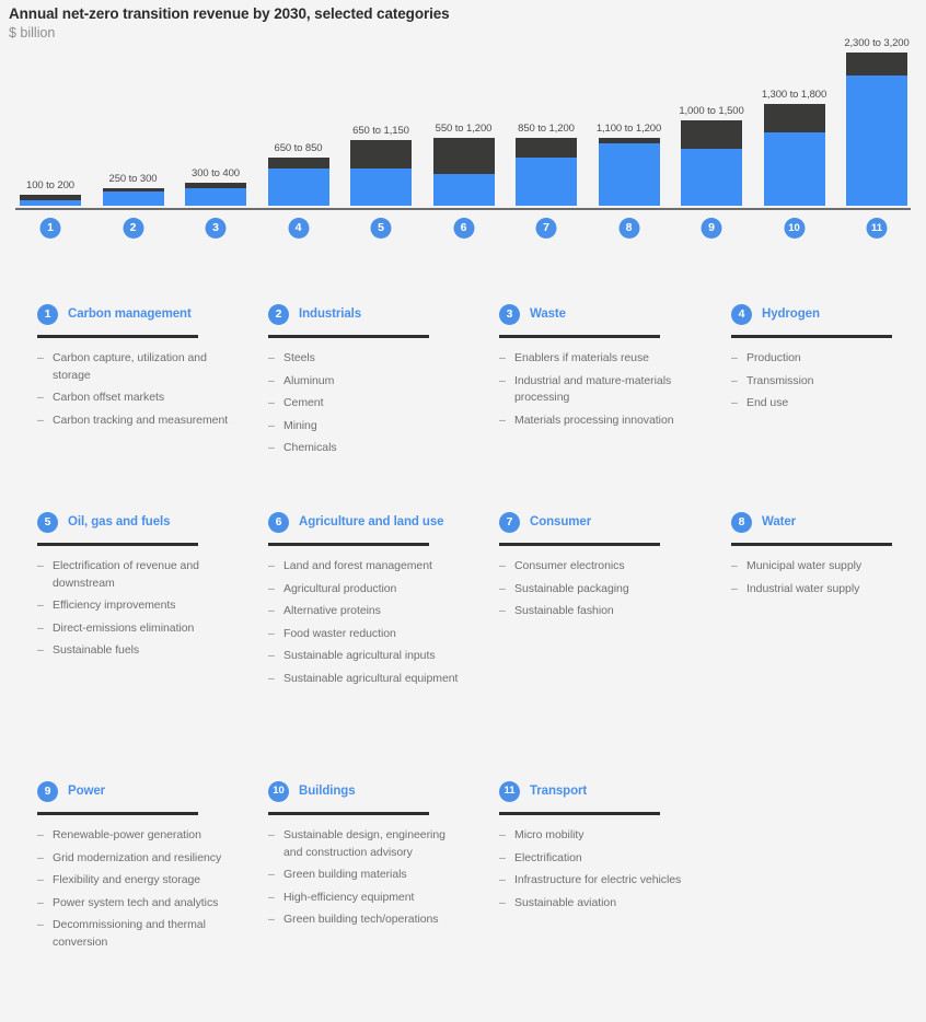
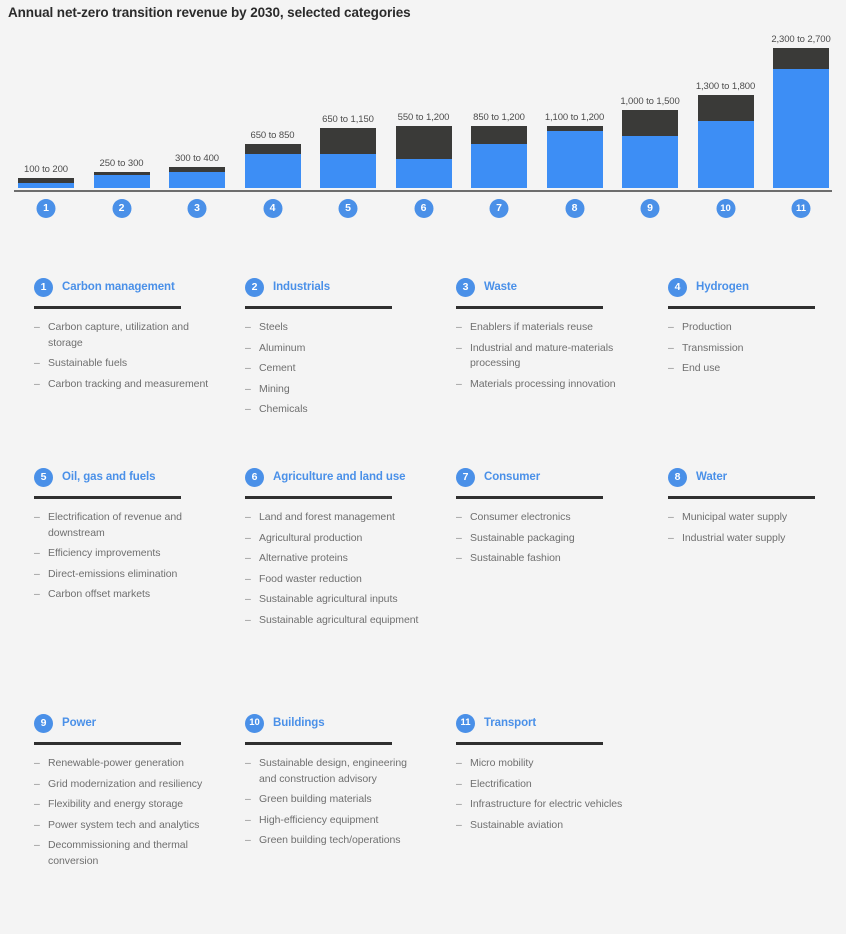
  Annual net-zero transition revenue by 2030, selected categories
- $ billion
  100 to 200
  1
  250 to 300
  2
  300 to 400
  3
  650 to 850
  4
  650 to 1,150
  5
  550 to 1,200
  6
  850 to 1,200
  7
  1,100 to 1,200
  8
  1,000 to 1,500
  9
  1,300 to 1,800
  10
- 2,300 to 3,200
+ 2,300 to 2,700
  11
  1
  Carbon management
  –
  Carbon capture, utilization and storage
  –
- Carbon offset markets
+ Sustainable fuels
  –
  Carbon tracking and measurement
  2
  Industrials
  –
  Steels
  –
  Aluminum
  –
  Cement
  –
  Mining
  –
  Chemicals
  3
  Waste
  –
  Enablers if materials reuse
  –
  Industrial and mature-materials processing
  –
  Materials processing innovation
  4
  Hydrogen
  –
  Production
  –
  Transmission
  –
  End use
  5
  Oil, gas and fuels
  –
  Electrification of revenue and downstream
  –
  Efficiency improvements
  –
  Direct-emissions elimination
  –
- Sustainable fuels
+ Carbon offset markets
  6
  Agriculture and land use
  –
  Land and forest management
  –
  Agricultural production
  –
  Alternative proteins
  –
  Food waster reduction
  –
  Sustainable agricultural inputs
  –
  Sustainable agricultural equipment
  7
  Consumer
  –
  Consumer electronics
  –
  Sustainable packaging
  –
  Sustainable fashion
  8
  Water
  –
  Municipal water supply
  –
  Industrial water supply
  9
  Power
  –
  Renewable-power generation
  –
  Grid modernization and resiliency
  –
  Flexibility and energy storage
  –
  Power system tech and analytics
  –
  Decommissioning and thermal conversion
  10
  Buildings
  –
  Sustainable design, engineering and construction advisory
  –
  Green building materials
  –
  High-efficiency equipment
  –
  Green building tech/operations
  11
  Transport
  –
  Micro mobility
  –
  Electrification
  –
  Infrastructure for electric vehicles
  –
  Sustainable aviation
